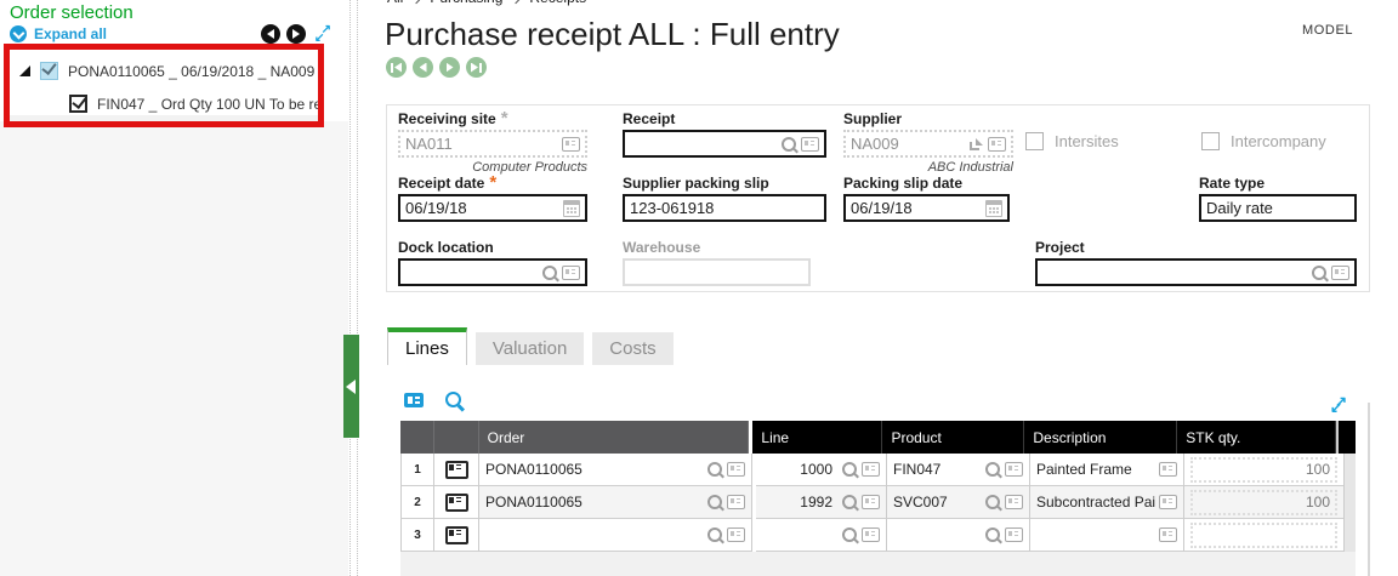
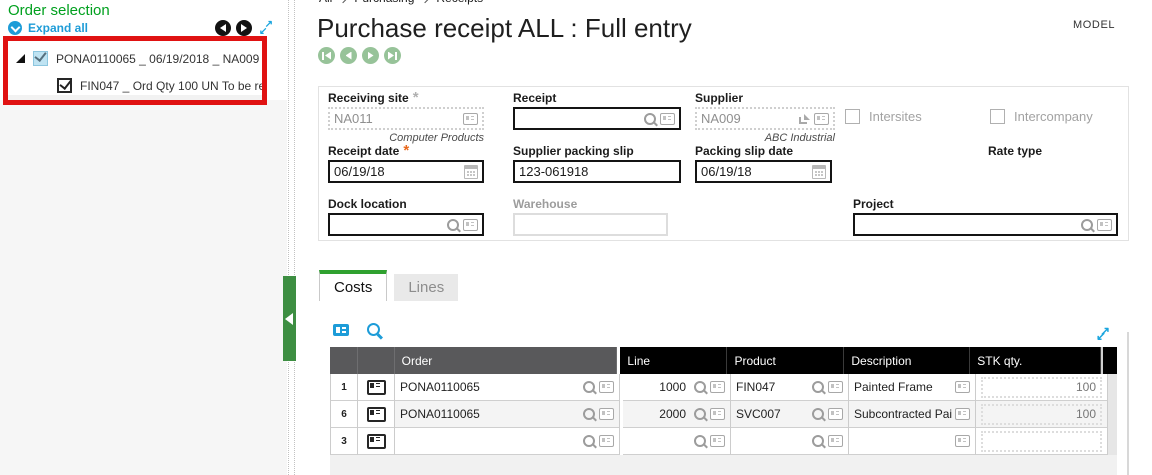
  Order selection
  Expand all
  ↗
  ↙
  PONA0110065 _ 06/19/2018 _ NA009
  FIN047 _ Ord Qty 100 UN To be re
  Purchase receipt ALL : Full entry
  MODEL
  Receiving site
  *
  NA011
  Computer Products
  Receipt
  Supplier
  NA009
  ABC Industrial
  Intersites
  Intercompany
  Receipt date
  *
  06/19/18
  Supplier packing slip
  123-061918
  Packing slip date
  06/19/18
  Rate type
- Daily rate
  Dock location
  Warehouse
  Project
- Lines
+ Costs
- Valuation
- Costs
+ Lines
  ↗
  ↙
  Order
  Line
  Product
  Description
  STK qty.
  1
  PONA0110065
  1000
  FIN047
  Painted Frame
  100
- 2
+ 6
  PONA0110065
- 1992
+ 2000
  SVC007
  Subcontracted Pai
  100
  3
